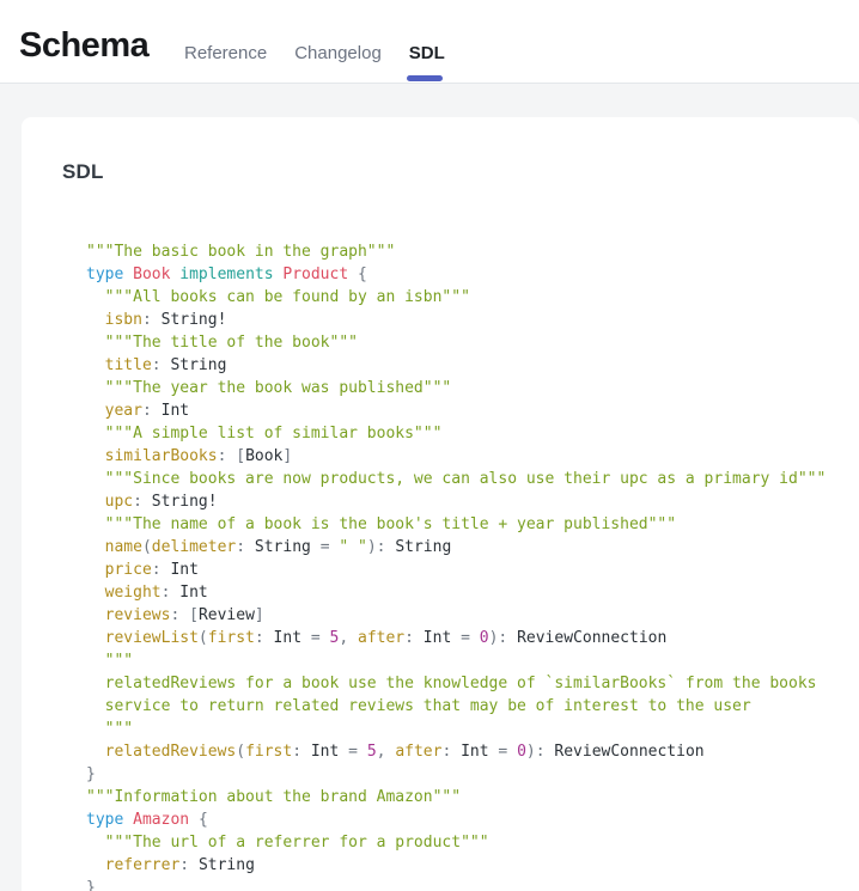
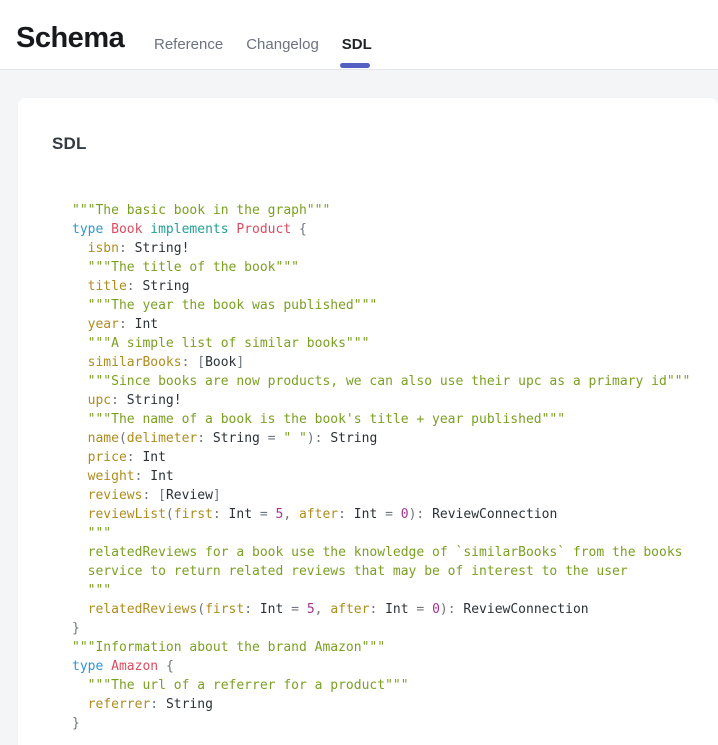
  Schema
  Reference
  Changelog
  SDL
  SDL
  """The basic book in the graph"""
  type Book implements Product {
- """All books can be found by an isbn"""
  isbn: String!
  """The title of the book"""
  title: String
  """The year the book was published"""
  year: Int
  """A simple list of similar books"""
  similarBooks: [Book]
  """Since books are now products, we can also use their upc as a primary id"""
  upc: String!
  """The name of a book is the book's title + year published"""
  name(delimeter: String = " "): String
  price: Int
  weight: Int
  reviews: [Review]
  reviewList(first: Int = 5, after: Int = 0): ReviewConnection
  """
  relatedReviews for a book use the knowledge of `similarBooks` from the books
  service to return related reviews that may be of interest to the user
  """
  relatedReviews(first: Int = 5, after: Int = 0): ReviewConnection
  }
  """Information about the brand Amazon"""
  type Amazon {
  """The url of a referrer for a product"""
  referrer: String
  }
